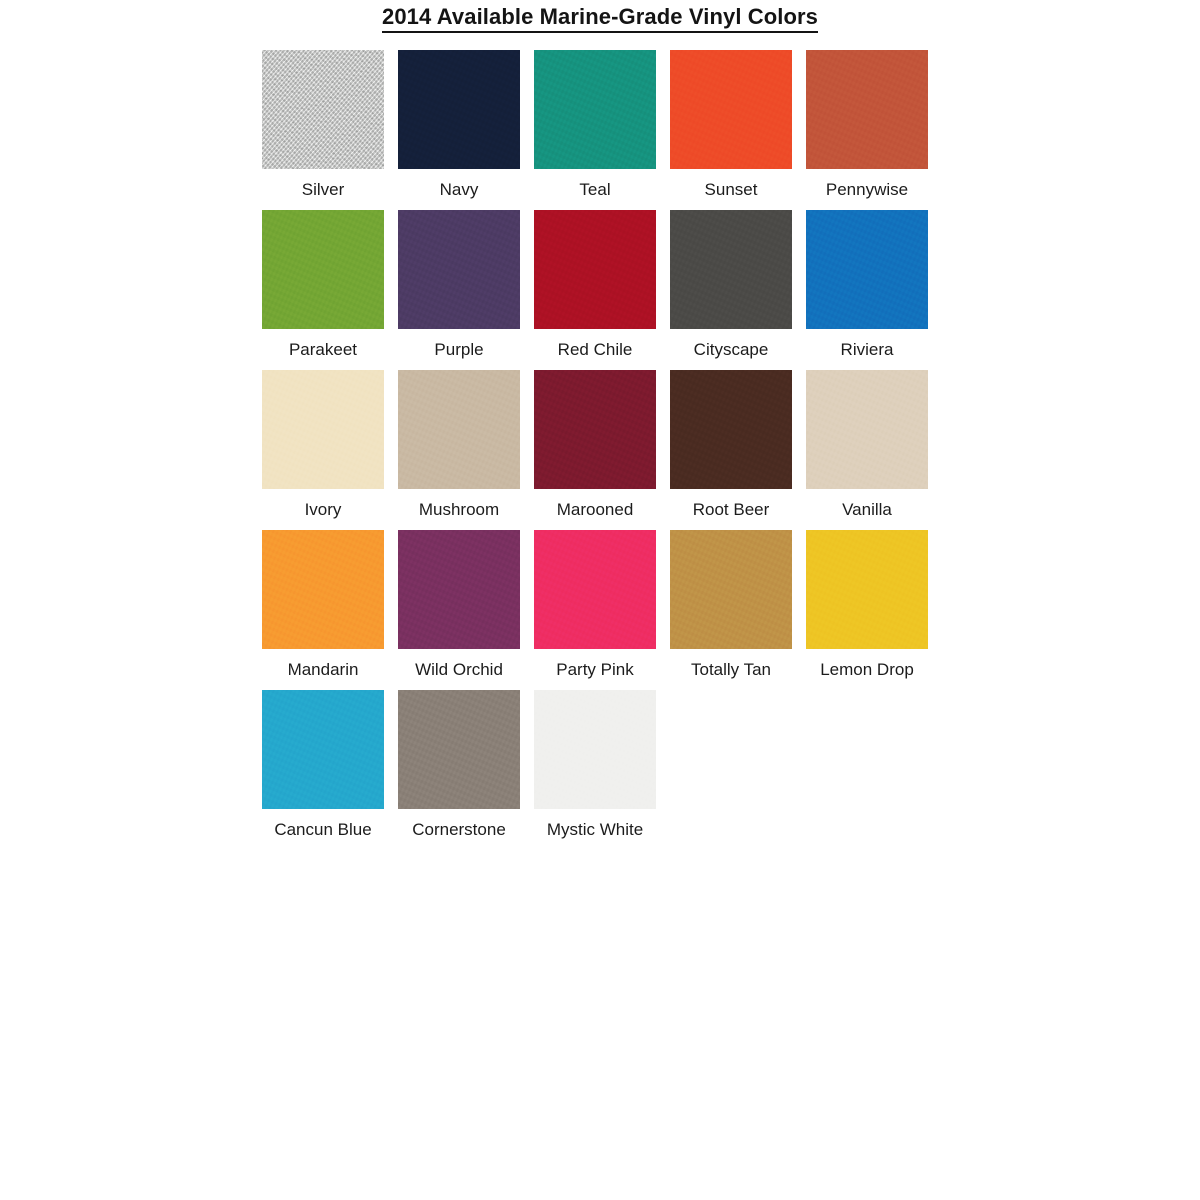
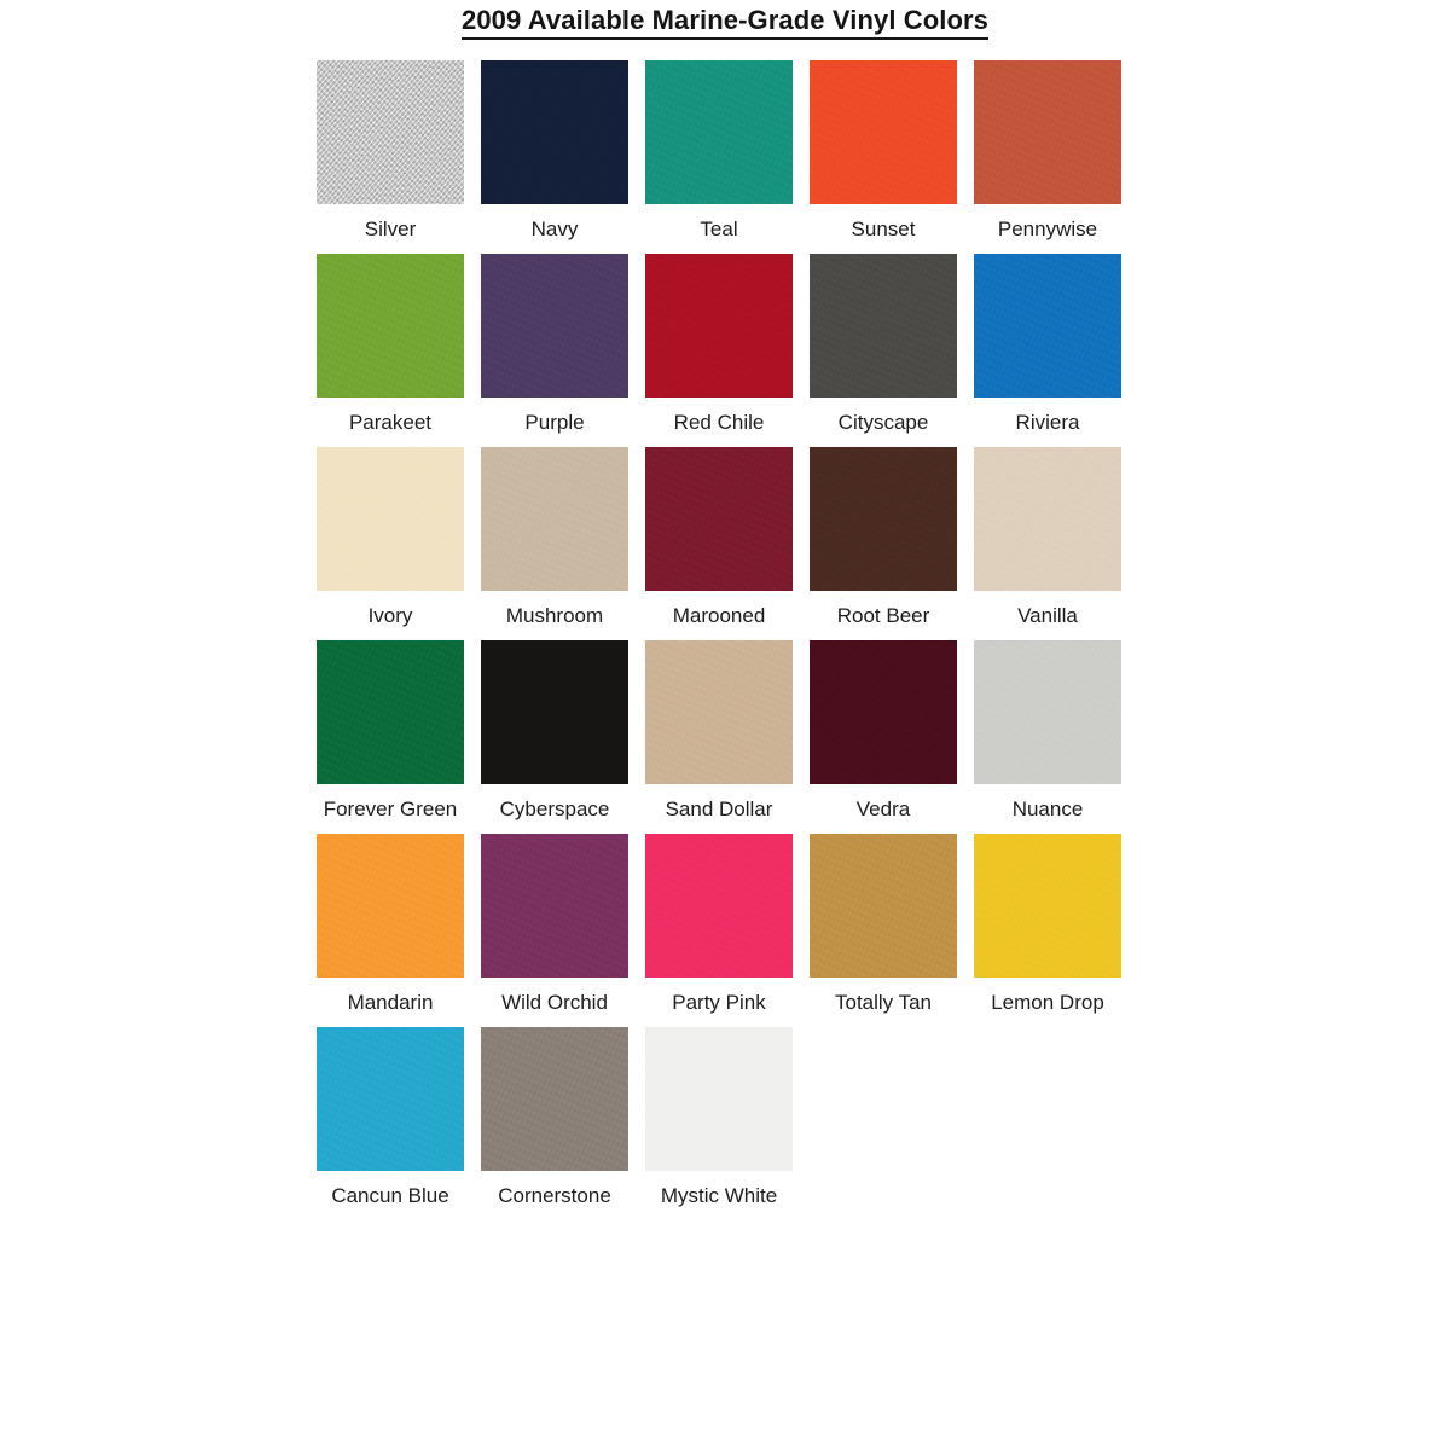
- 2014 Available Marine-Grade Vinyl Colors
+ 2009 Available Marine-Grade Vinyl Colors
  Silver
  Navy
  Teal
  Sunset
  Pennywise
  Parakeet
  Purple
  Red Chile
  Cityscape
  Riviera
  Ivory
  Mushroom
  Marooned
  Root Beer
  Vanilla
+ Forever Green
+ Cyberspace
+ Sand Dollar
+ Vedra
+ Nuance
  Mandarin
  Wild Orchid
  Party Pink
  Totally Tan
  Lemon Drop
  Cancun Blue
  Cornerstone
  Mystic White
